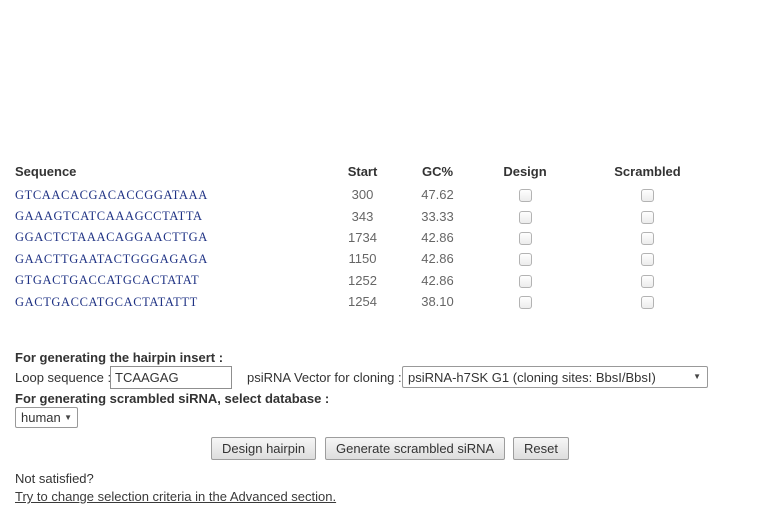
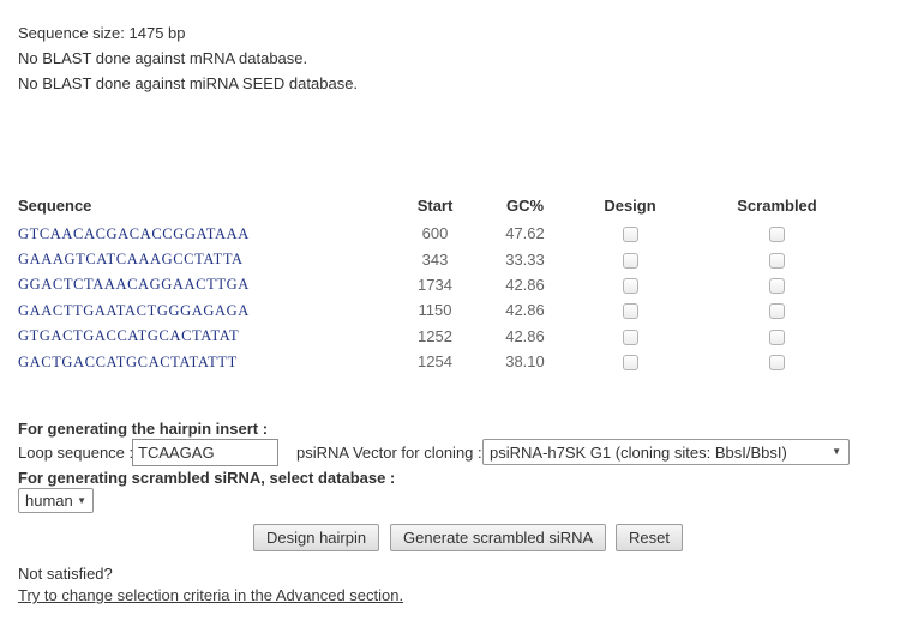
+ Sequence size: 1475 bp
+ No BLAST done against mRNA database.
+ No BLAST done against miRNA SEED database.
  Sequence
  Start
  GC%
  Design
  Scrambled
  GTCAACACGACACCGGATAAA
- 300
+ 600
  47.62
  GAAAGTCATCAAAGCCTATTA
  343
  33.33
  GGACTCTAAACAGGAACTTGA
  1734
  42.86
  GAACTTGAATACTGGGAGAGA
  1150
  42.86
  GTGACTGACCATGCACTATAT
  1252
  42.86
  GACTGACCATGCACTATATTT
  1254
  38.10
  For generating the hairpin insert :
  Loop sequence
  TCAAGAG
  psiRNA Vector for cloning :
  psiRNA-h7SK G1 (cloning sites: BbsI/BbsI)
  ▼
  For generating scrambled siRNA, select database :
  human
  ▼
  Design hairpin
  Generate scrambled siRNA
  Reset
  Not satisfied?
  Try to change selection criteria in the Advanced section.
